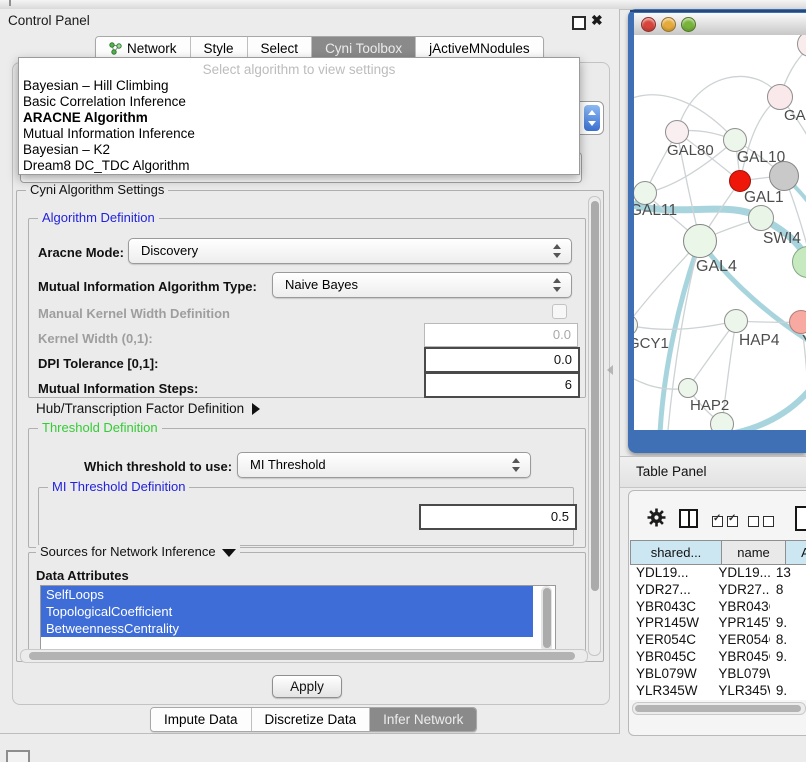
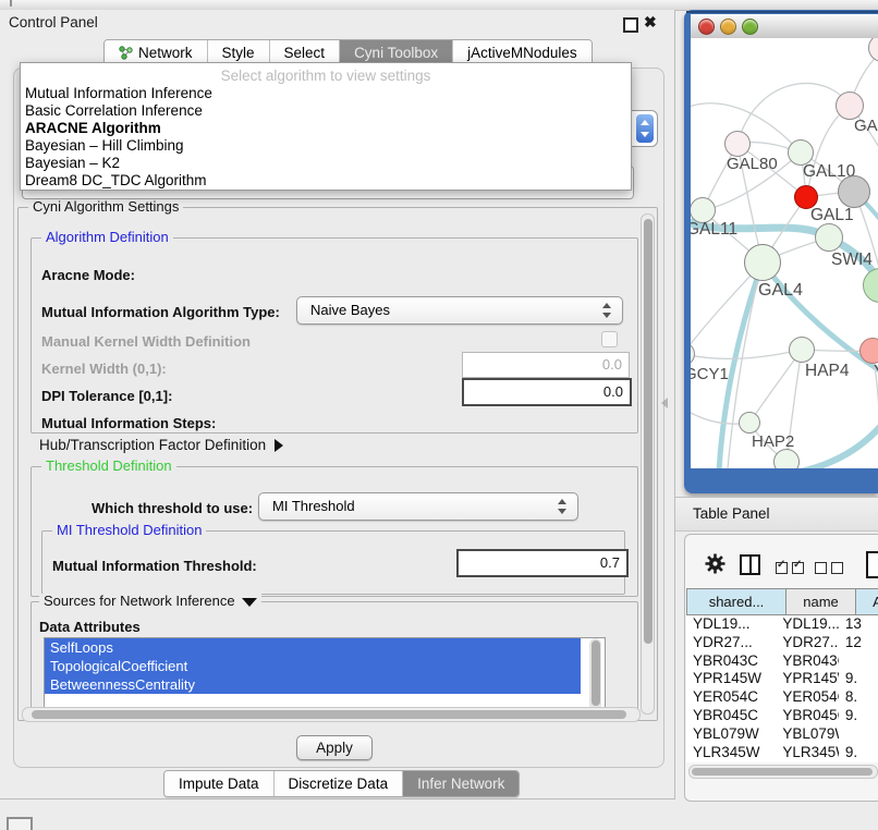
  Control Panel
  ✖
  Network
  Style
  Select
  Cyni Toolbox
  jActiveMNodules
  Cyni Algorithm Settings
  Algorithm Definition
  Aracne Mode:
- Discovery
  Mutual Information Algorithm Type:
  Naive Bayes
  Manual Kernel Width Definition
  Kernel Width (0,1):
  0.0
  DPI Tolerance [0,1]:
  0.0
  Mutual Information Steps:
- 6
  Hub/Transcription Factor Definition
  Threshold Definition
  Which threshold to use:
  MI Threshold
  MI Threshold Definition
+ Mutual Information Threshold:
- 0.5
+ 0.7
  Sources for Network Inference
  Data Attributes
  SelfLoops
  TopologicalCoefficient
  BetweennessCentrality
  Apply
  Impute Data
  Discretize Data
  Infer Network
  Select algorithm to view settings
- Bayesian – Hill Climbing
+ Mutual Information Inference
  Basic Correlation Inference
  ARACNE Algorithm
- Mutual Information Inference
+ Bayesian – Hill Climbing
  Bayesian – K2
  Dream8 DC_TDC Algorithm
  GAL80
  GAL10
  GAL1
  GAL11
  SWI4
  GAL4
  GCY1
  HAP4
  HAP2
  Table Panel
  shared...
  name
  A
  YDL19...
  YDL19...
  13
  YDR27...
  YDR27..
- 8
+ 12
  YBR043C
  YBR043
  YPR145W
  YPR145
  9.
  YER054C
  YER054
  8.
  YBR045C
  YBR045
  9.
  YBL079W
  YBL079
  YLR345W
  YLR345
  9.
